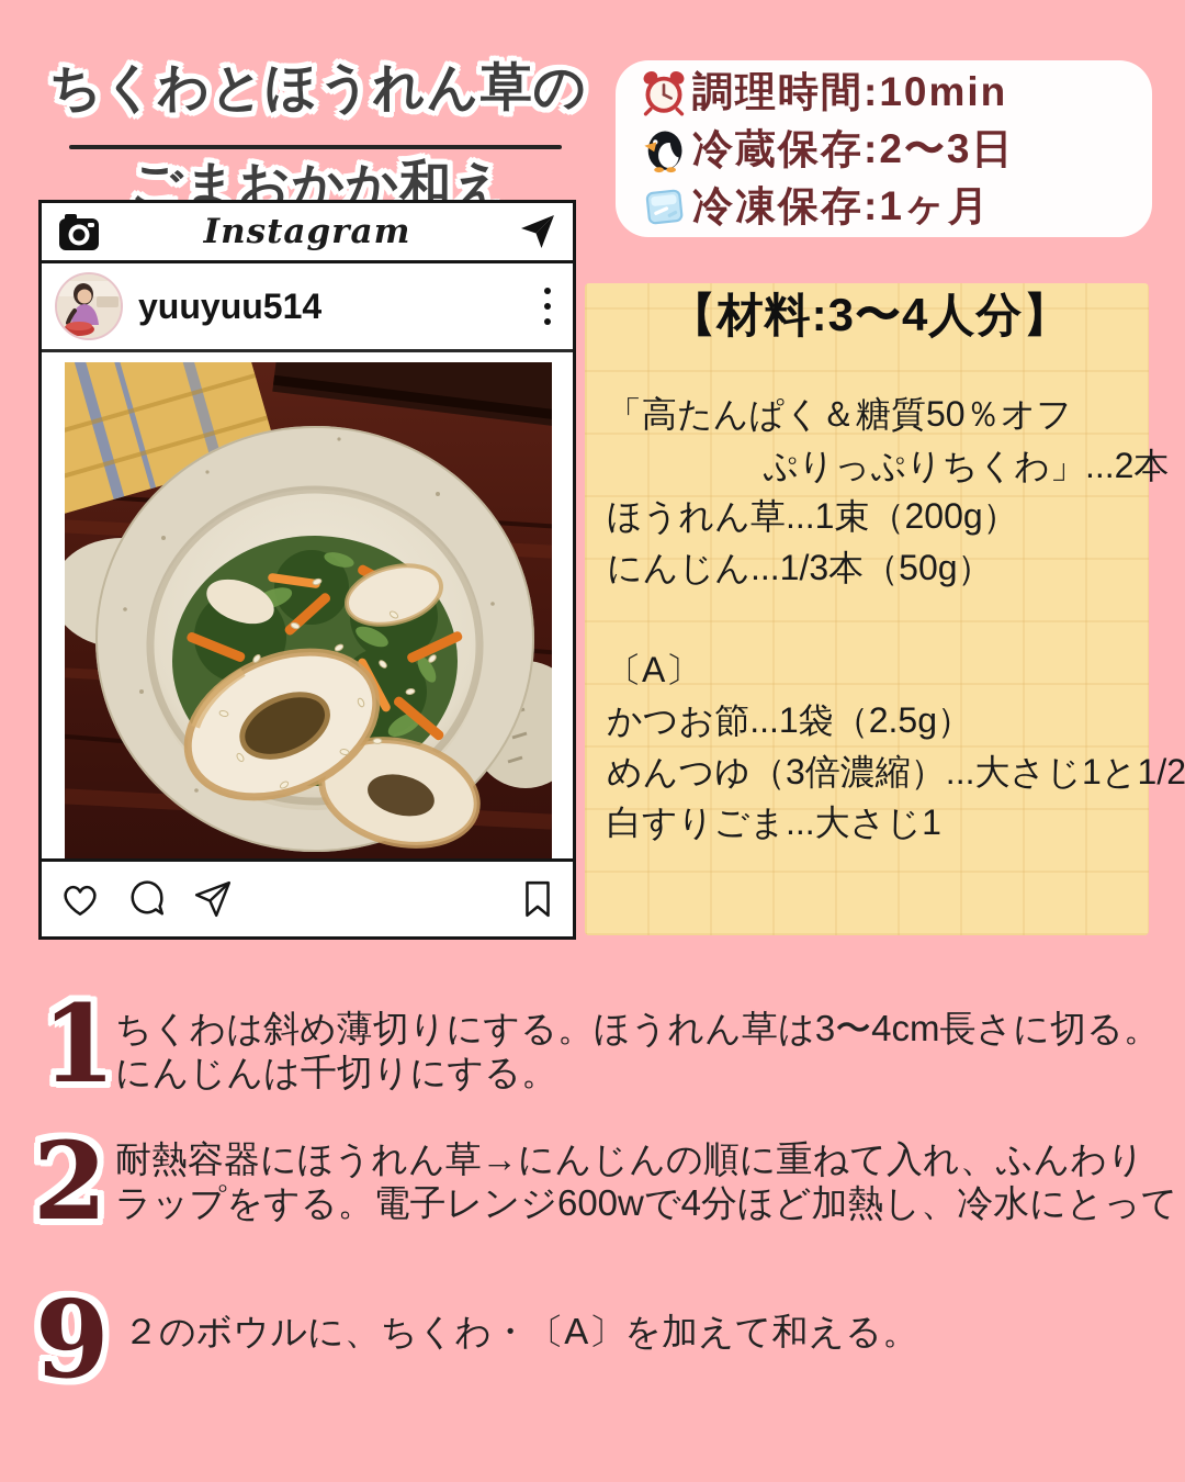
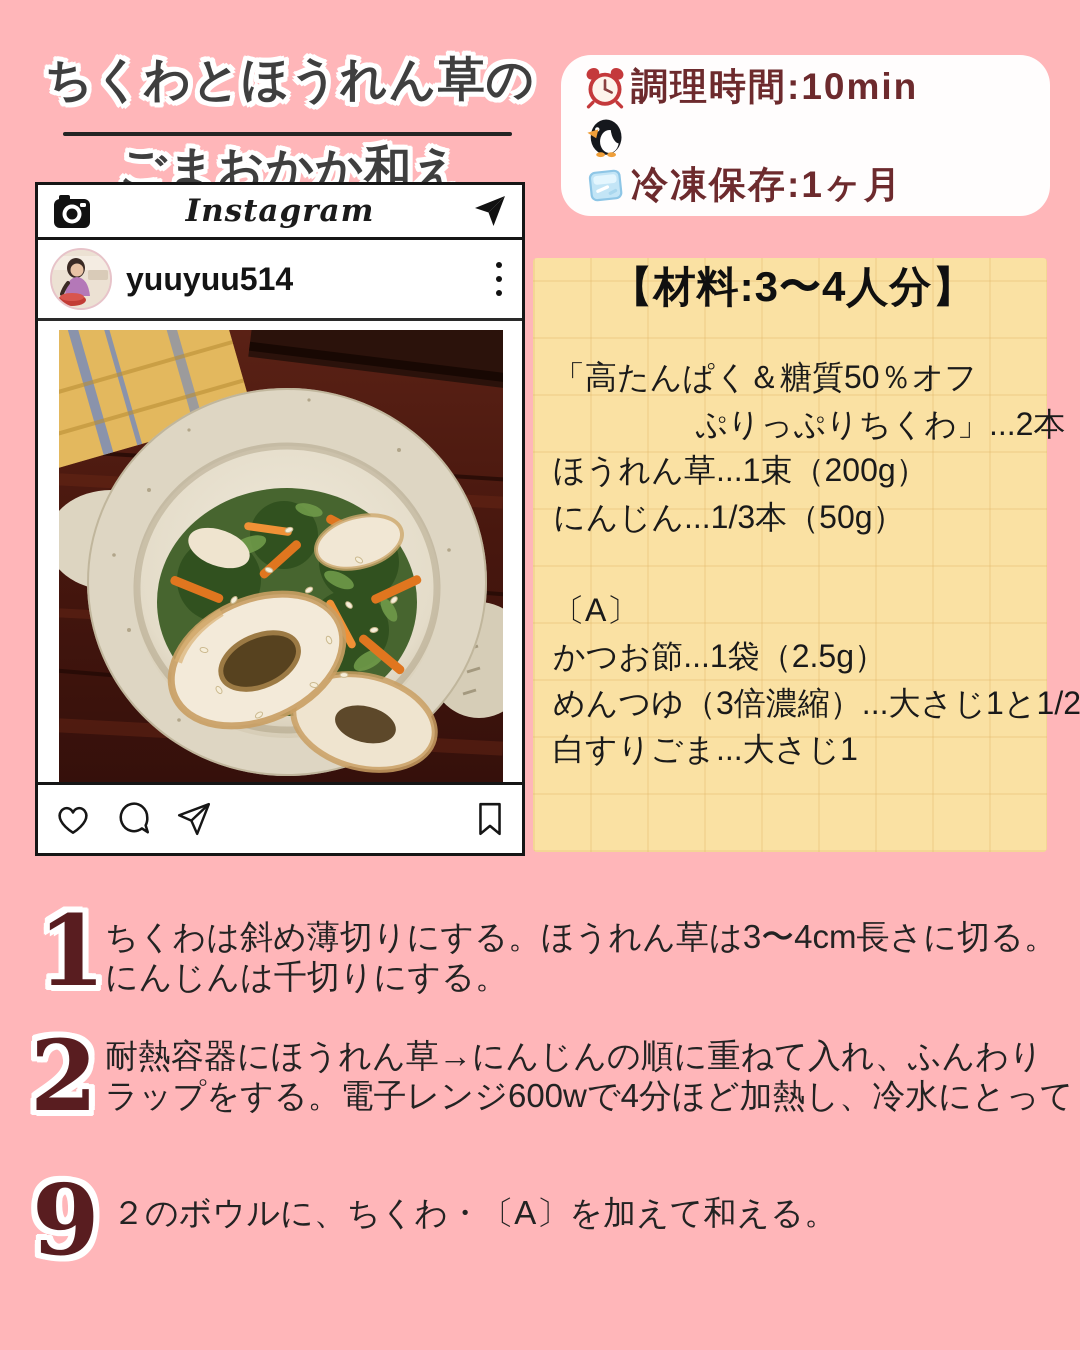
  ちくわとほうれん草の
  ごまおかか和え
  調理時間:10min
- 冷蔵保存:2〜3日
  冷凍保存:1ヶ月
  Instagram
  yuuyuu514
  【材料:3〜4人分】
  「高たんぱく＆糖質50％オフ
  ぷりっぷりちくわ」...2本
  ほうれん草...1束（200g）
  にんじん...1/3本（50g）
  〔A〕
  かつお節...1袋（2.5g）
  めんつゆ（3倍濃縮）...大さじ1と1/2
  白すりごま...大さじ1
  1
  ちくわは斜め薄切りにする。ほうれん草は3〜4cm長さに切る。
  にんじんは千切りにする。
  2
  耐熱容器にほうれん草→にんじんの順に重ねて入れ、ふんわり
  ラップをする。電子レンジ600wで4分ほど加熱し、冷水にとって
  9
  ２のボウルに、ちくわ・〔A〕を加えて和える。
